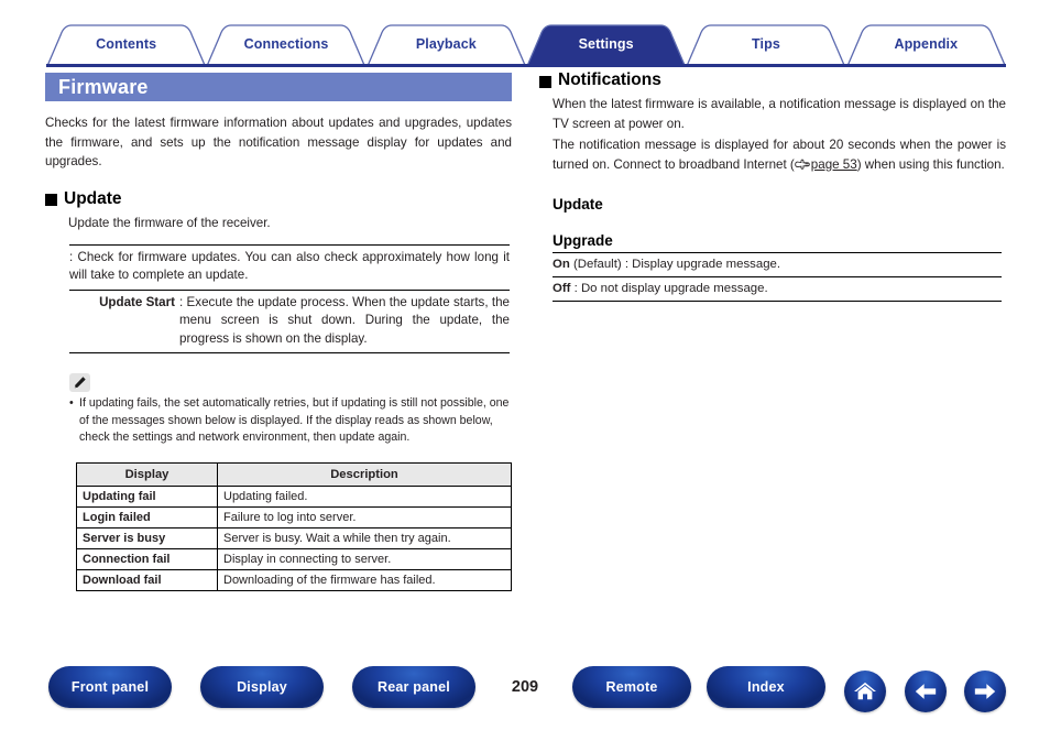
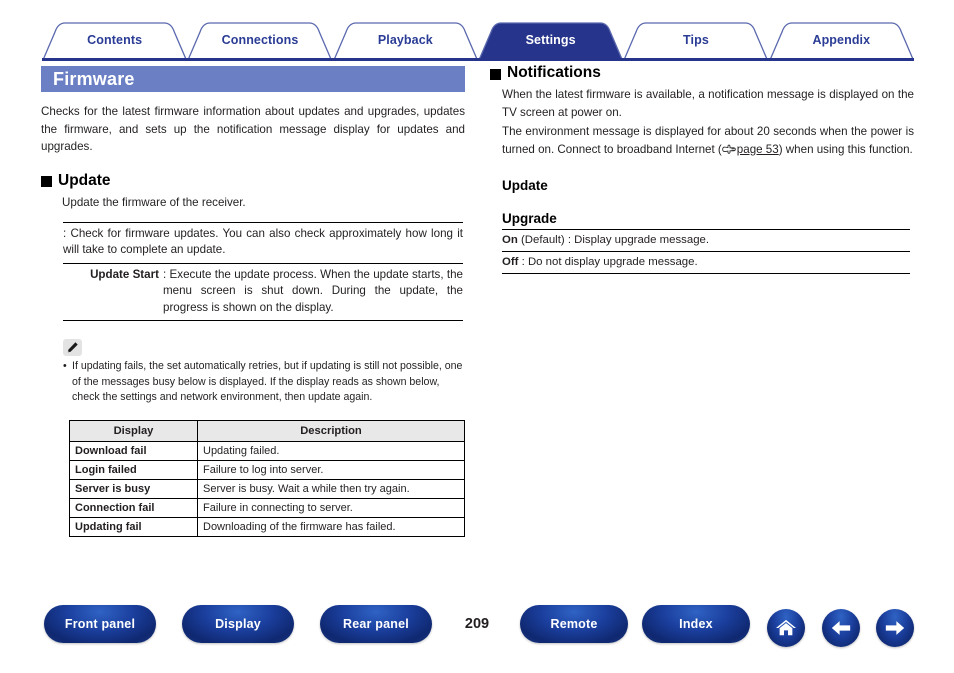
  Contents
  Connections
  Playback
  Settings
  Tips
  Appendix
  Firmware
  Checks for the latest firmware information about updates and upgrades, updates the firmware, and sets up the notification message display for updates and upgrades.
  Update
  Update the firmware of the receiver.
  : Check for firmware updates. You can also check approximately how long it will take to complete an update.
  Update Start
  : Execute the update process. When the update starts, the menu screen is shut down. During the update, the progress is shown on the display.
  •
- If updating fails, the set automatically retries, but if updating is still not possible, one of the messages shown below is displayed. If the display reads as shown below, check the settings and network environment, then update again.
+ If updating fails, the set automatically retries, but if updating is still not possible, one of the messages busy below is displayed. If the display reads as shown below, check the settings and network environment, then update again.
  Display	Description
- Updating fail	Updating failed.
+ Download fail	Updating failed.
  Login failed	Failure to log into server.
  Server is busy	Server is busy. Wait a while then try again.
- Connection fail	Display in connecting to server.
+ Connection fail	Failure in connecting to server.
- Download fail	Downloading of the firmware has failed.
+ Updating fail	Downloading of the firmware has failed.
  Notifications
  When the latest firmware is available, a notification message is displayed on the TV screen at power on.
- The notification message is displayed for about 20 seconds when the power is turned on. Connect to broadband Internet ( page 53) when using this function.
+ The environment message is displayed for about 20 seconds when the power is turned on. Connect to broadband Internet ( page 53) when using this function.
  Update
  Upgrade
  On (Default) : Display upgrade message.
  Off : Do not display upgrade message.
  209
  Front panel
  Display
  Rear panel
  Remote
  Index
